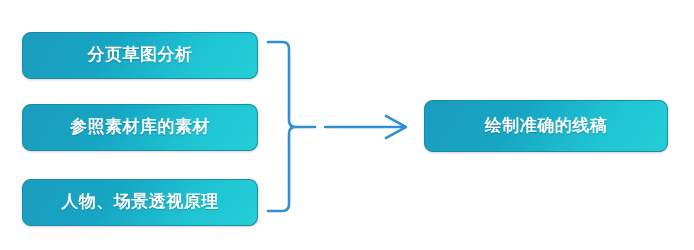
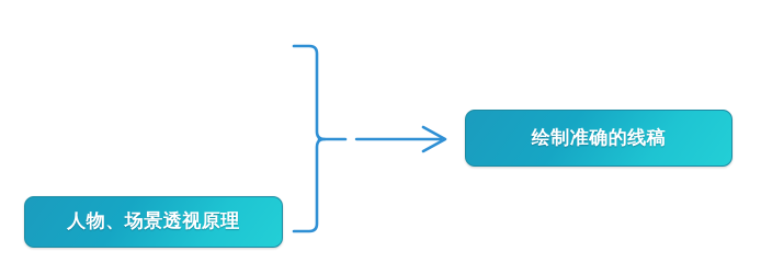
- 分页草图分析
- 参照素材库的素材
  人物、场景透视原理
  绘制准确的线稿
